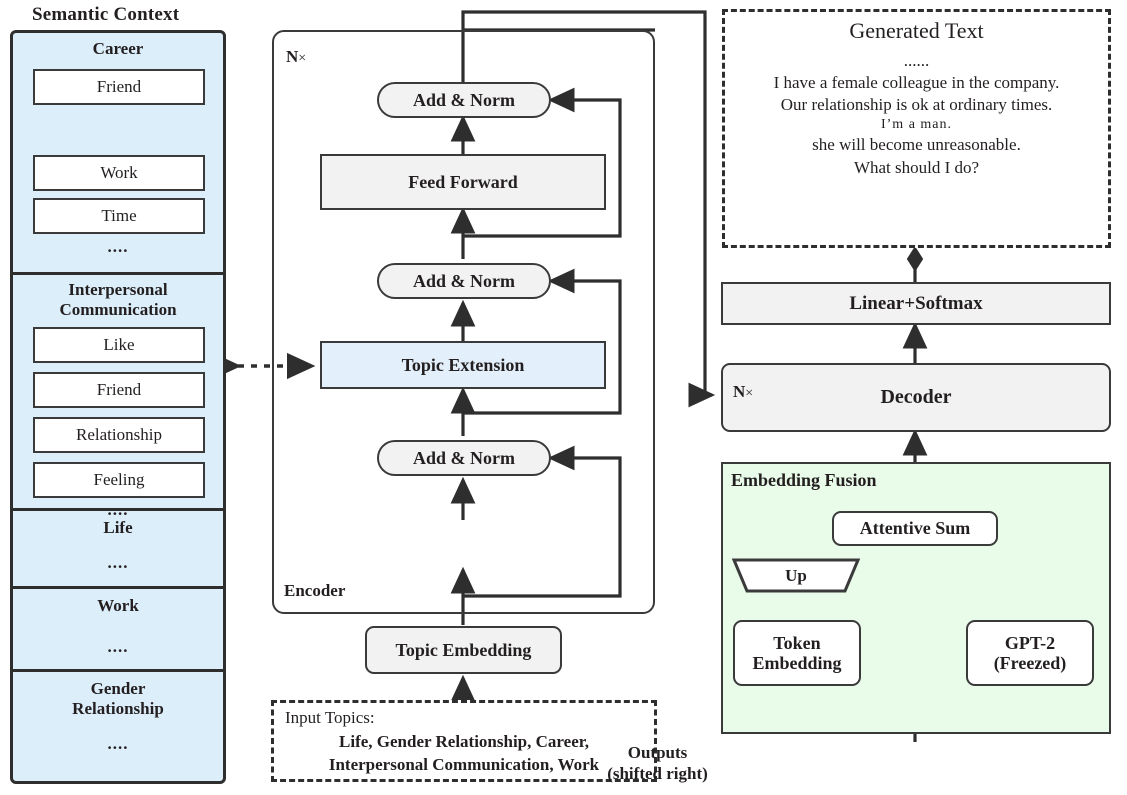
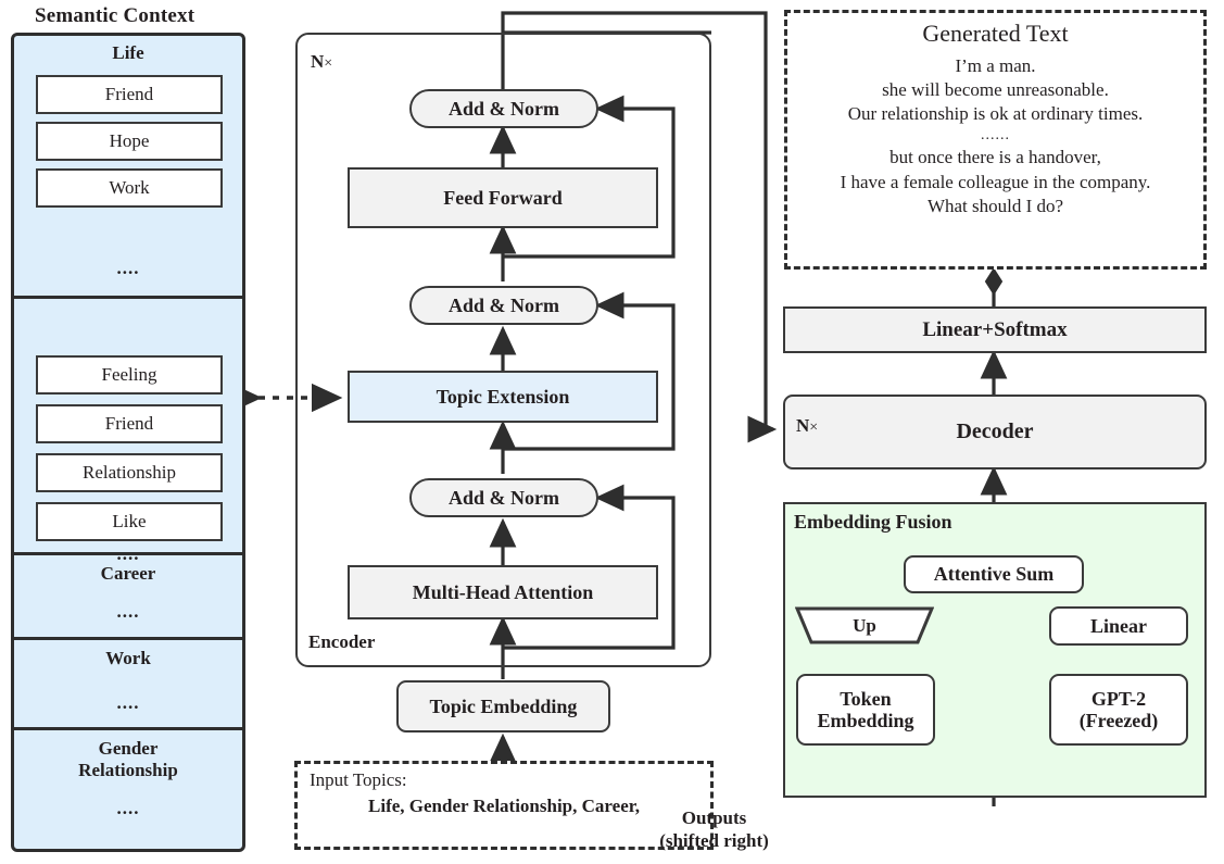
  Semantic Context
- Career
+ Life
  Friend
+ Hope
  Work
- Time
  ....
- Interpersonal
- Communication
- Like
+ Feeling
  Friend
  Relationship
- Feeling
+ Like
  ....
- Life
+ Career
  ....
  Work
  ....
  Gender
  Relationship
  ....
  N×
  Encoder
  Add & Norm
  Feed Forward
  Add & Norm
  Topic Extension
  Add & Norm
+ Multi-Head Attention
  Topic Embedding
  Input Topics:
  Life, Gender Relationship, Career,
- Interpersonal Communication, Work
  Generated Text
- ......
+ I’m a man.
- I have a female colleague in the company.
+ she will become unreasonable.
  Our relationship is ok at ordinary times.
- I’m a man.
+ ......
+ but once there is a handover,
- she will become unreasonable.
+ I have a female colleague in the company.
  What should I do?
  Linear+Softmax
  Decoder
  N×
  Embedding Fusion
  Attentive Sum
  Up
+ Linear
  Token
  Embedding
  GPT-2
  (Freezed)
  Outputs
  (shifted right)
